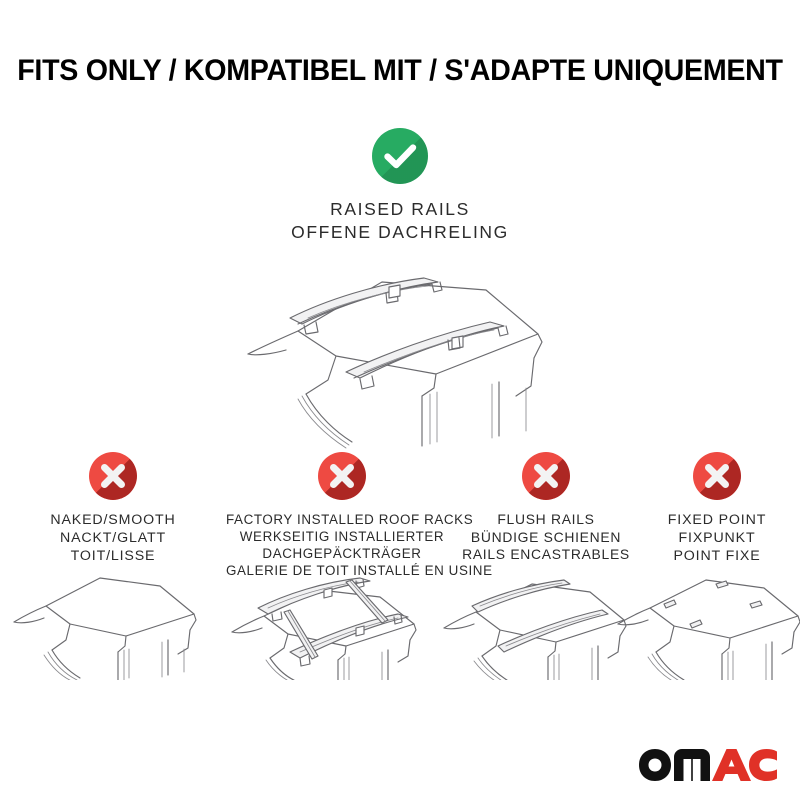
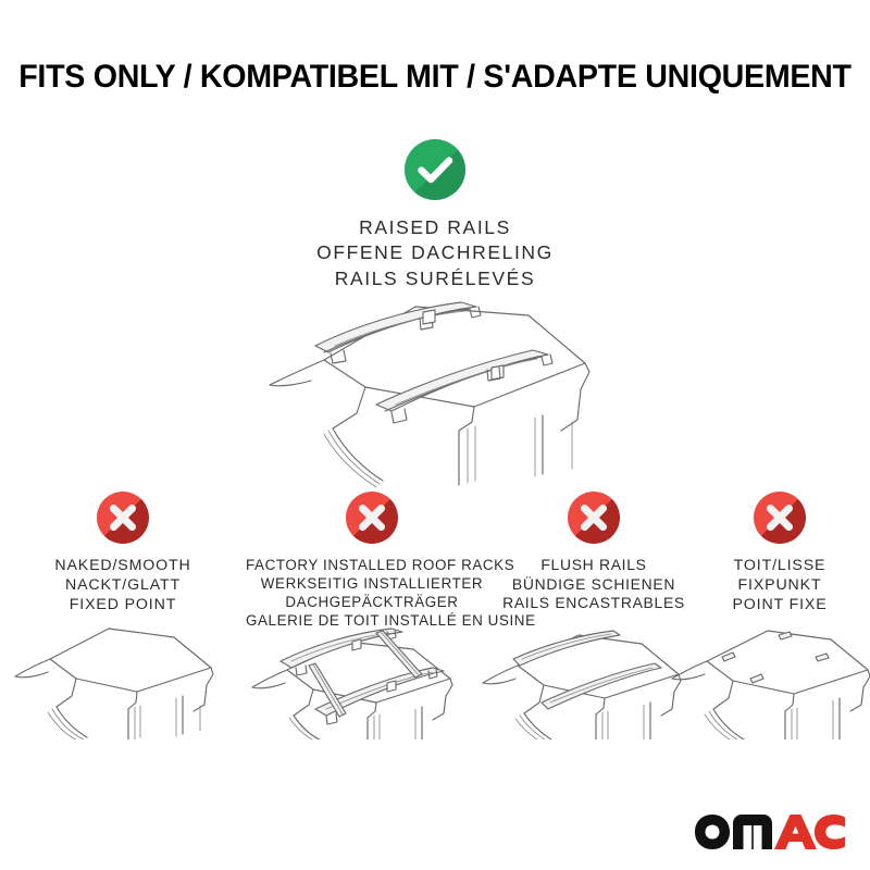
  FITS ONLY / KOMPATIBEL MIT / S'ADAPTE UNIQUEMENT
  RAISED RAILS
  OFFENE DACHRELING
+ RAILS SURÉLEVÉS
  NAKED/SMOOTH
  NACKT/GLATT
- TOIT/LISSE
+ FIXED POINT
  FACTORY INSTALLED ROOF RAC
  WERKSEITIG INSTALLIERTER
  DACHGEPÄCKTRÄGER
  GALERIE DE TOIT INSTALLÉ EN U
  FLUSH RAILS
  BÜNDIGE SCHIENEN
  RAILS ENCASTRABLES
- FIXED POINT
+ TOIT/LISSE
  FIXPUNKT
  POINT FIXE
